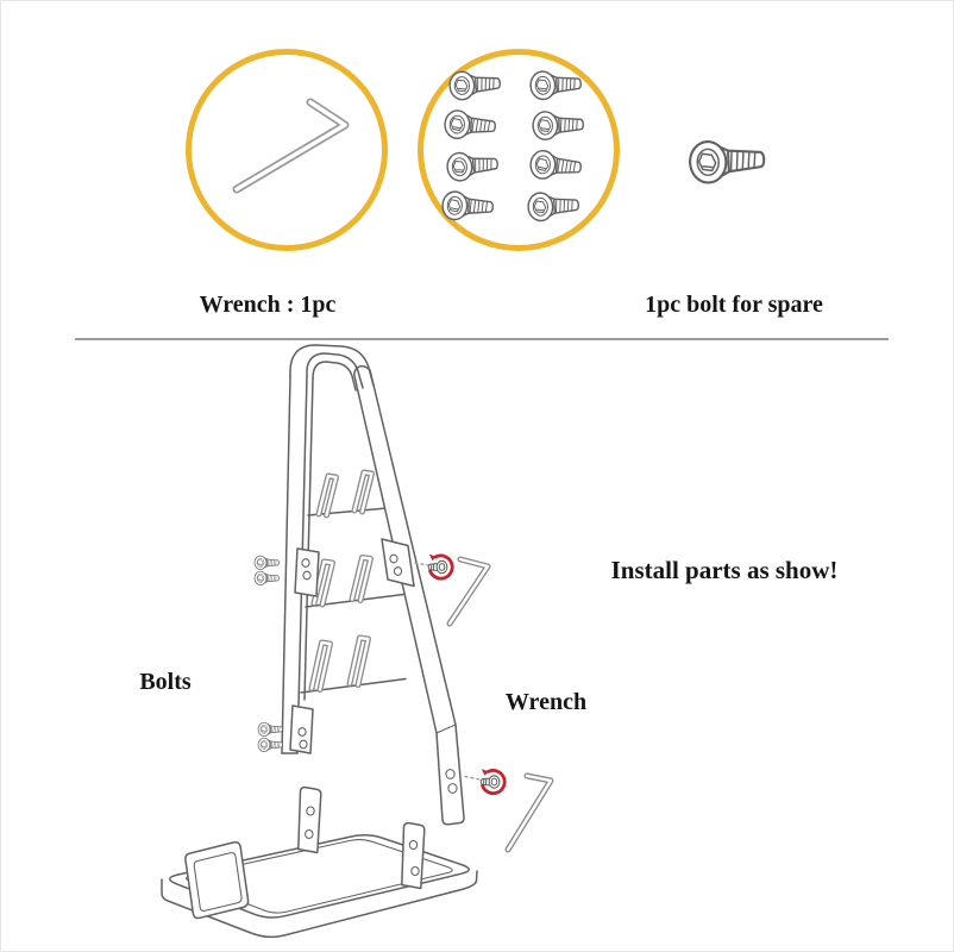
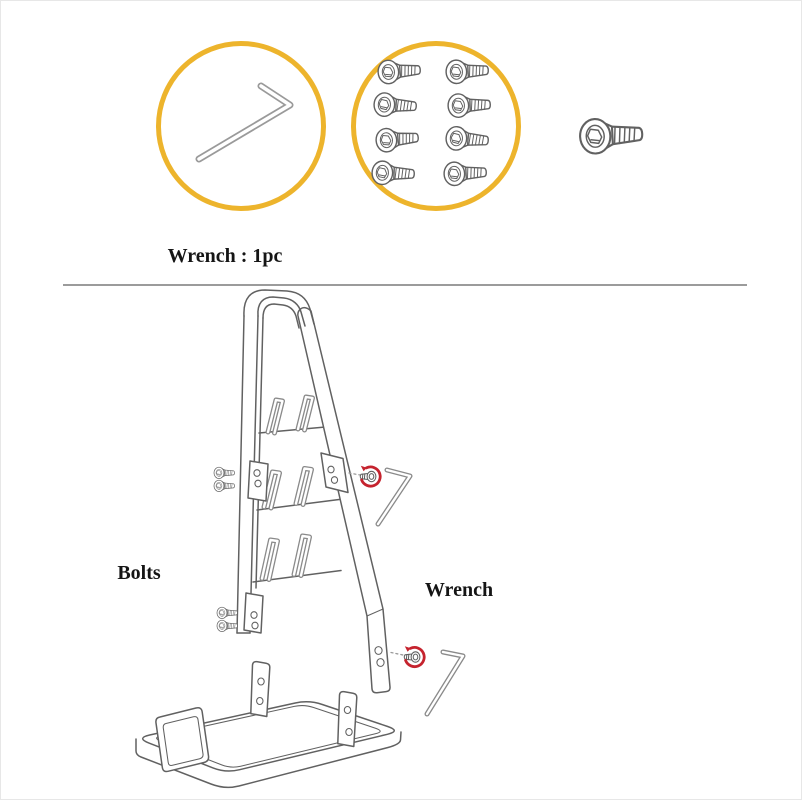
  Wrench : 1pc
- 1pc bolt for spare
- Install parts as show!
  Bolts
  Wrench
